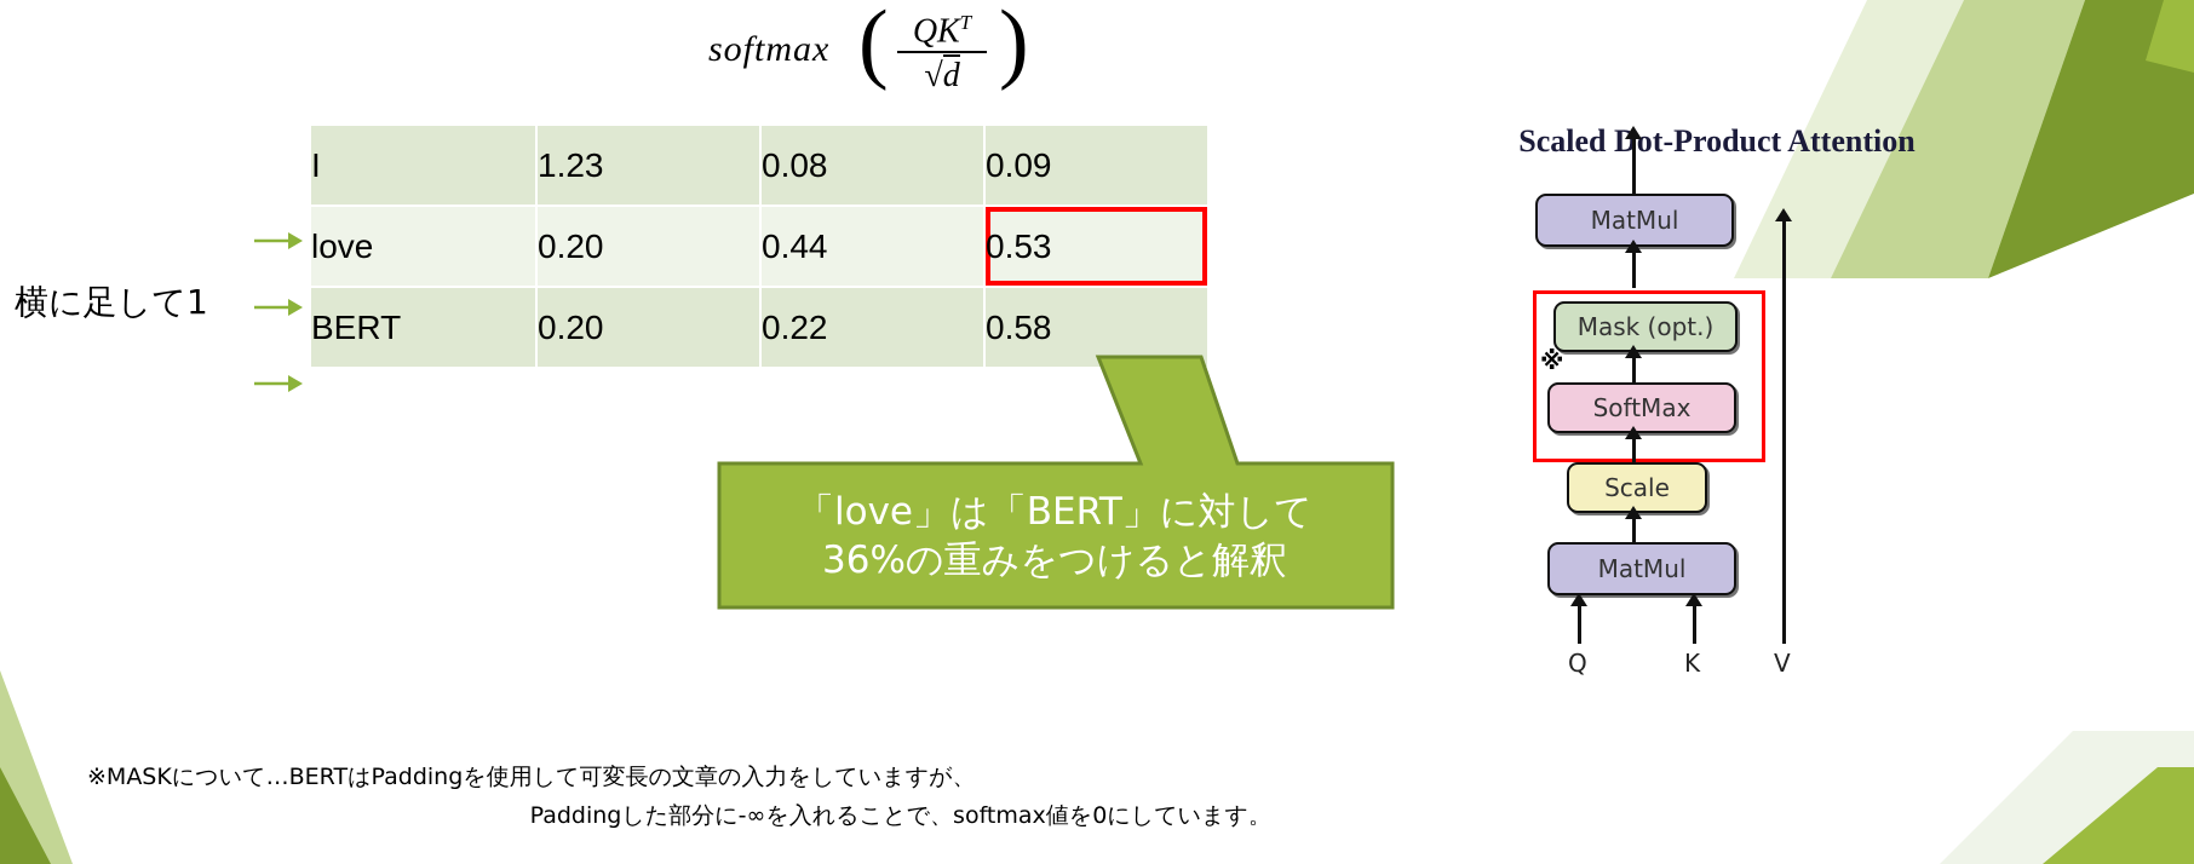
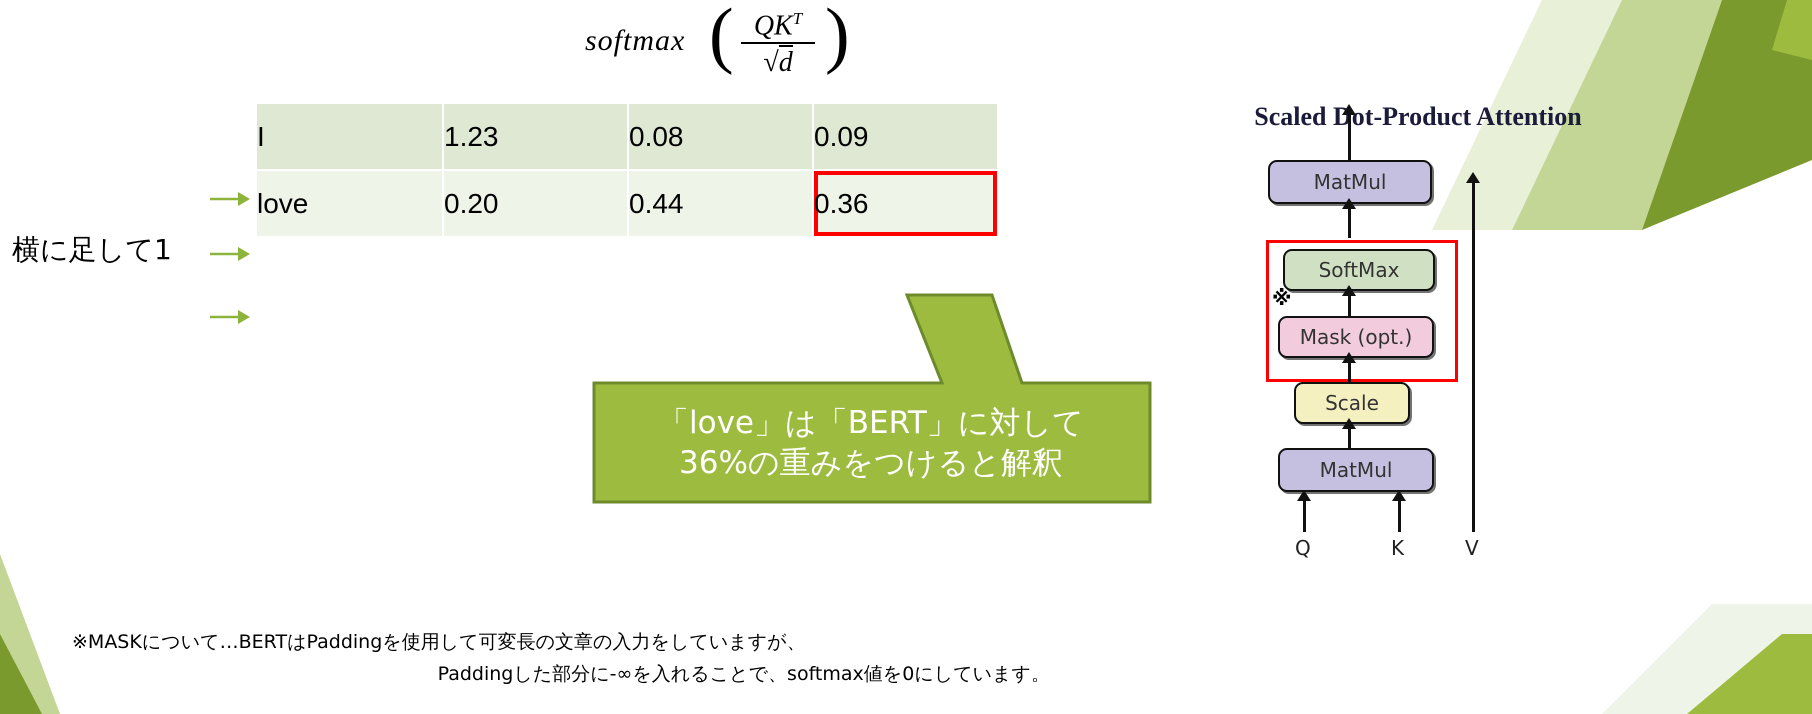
  softmax
  (
  QKT
  √d
  )
  I	1.23	0.08	0.09
- love	0.20	0.44	0.53
+ love	0.20	0.44	0.36
- BERT	0.20	0.22	0.58
  横に足して1
  「love」は「BERT」に対して
  36%の重みをつけると解釈
  ※MASKについて…BERTはPaddingを使用して可変長の文章の入力をしていますが、
  Paddingした部分に-∞を入れることで、softmax値を0にしています。
  Scaled Dot-Product Attention
  MatMul
- Mask (opt.)
+ SoftMax
  ※
- SoftMax
+ Mask (opt.)
  Scale
  MatMul
  Q
  K
  V
